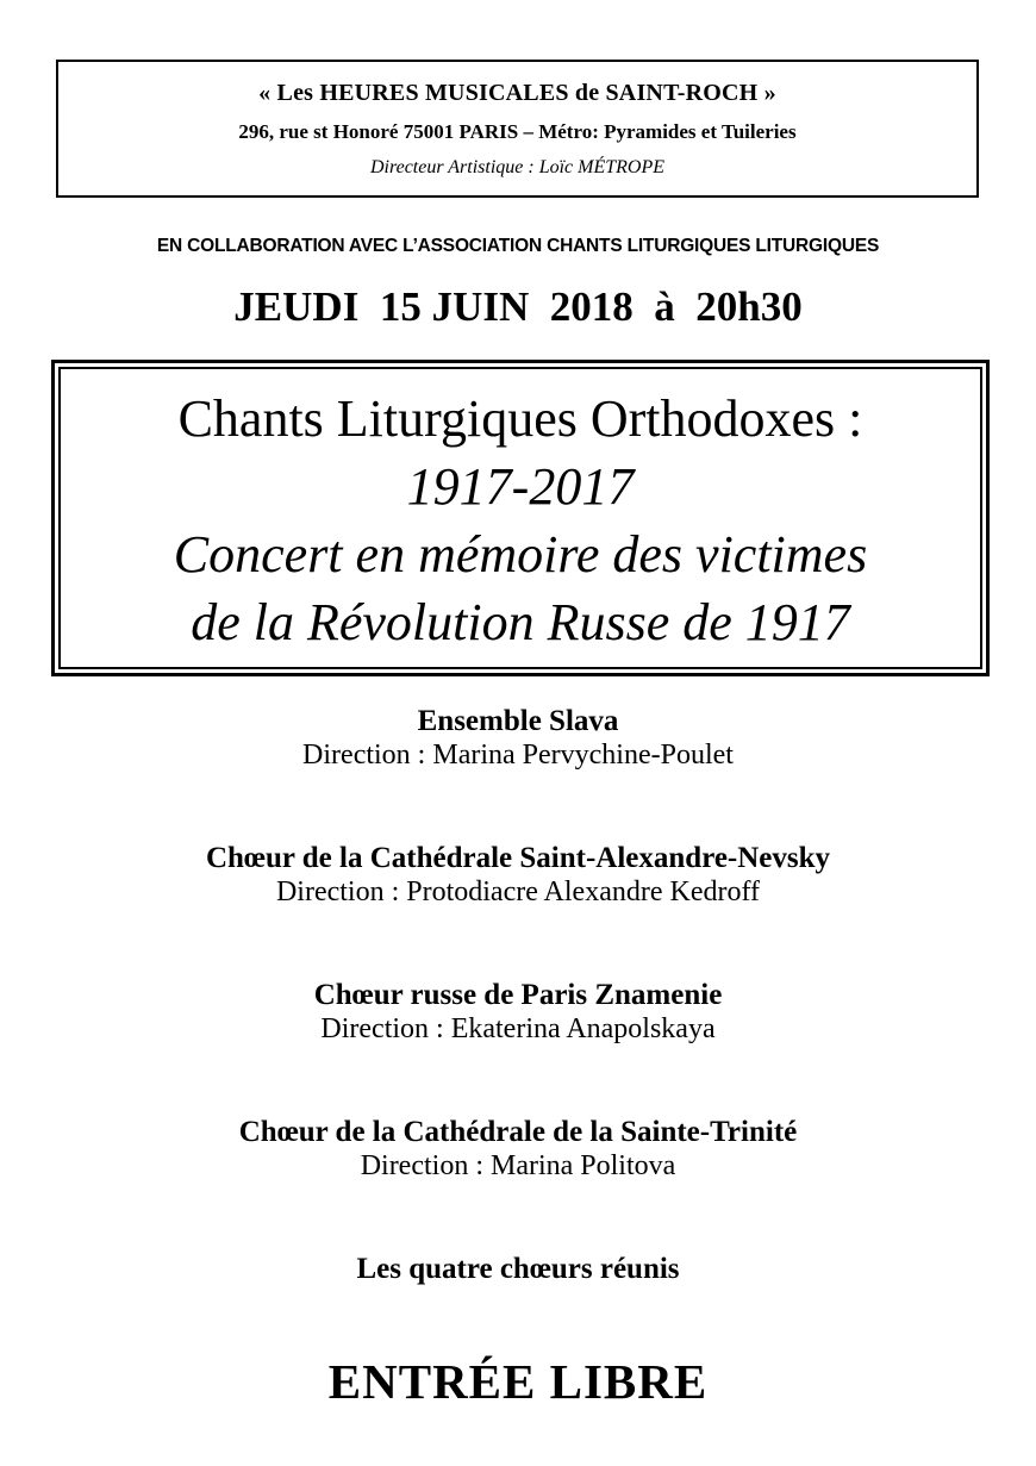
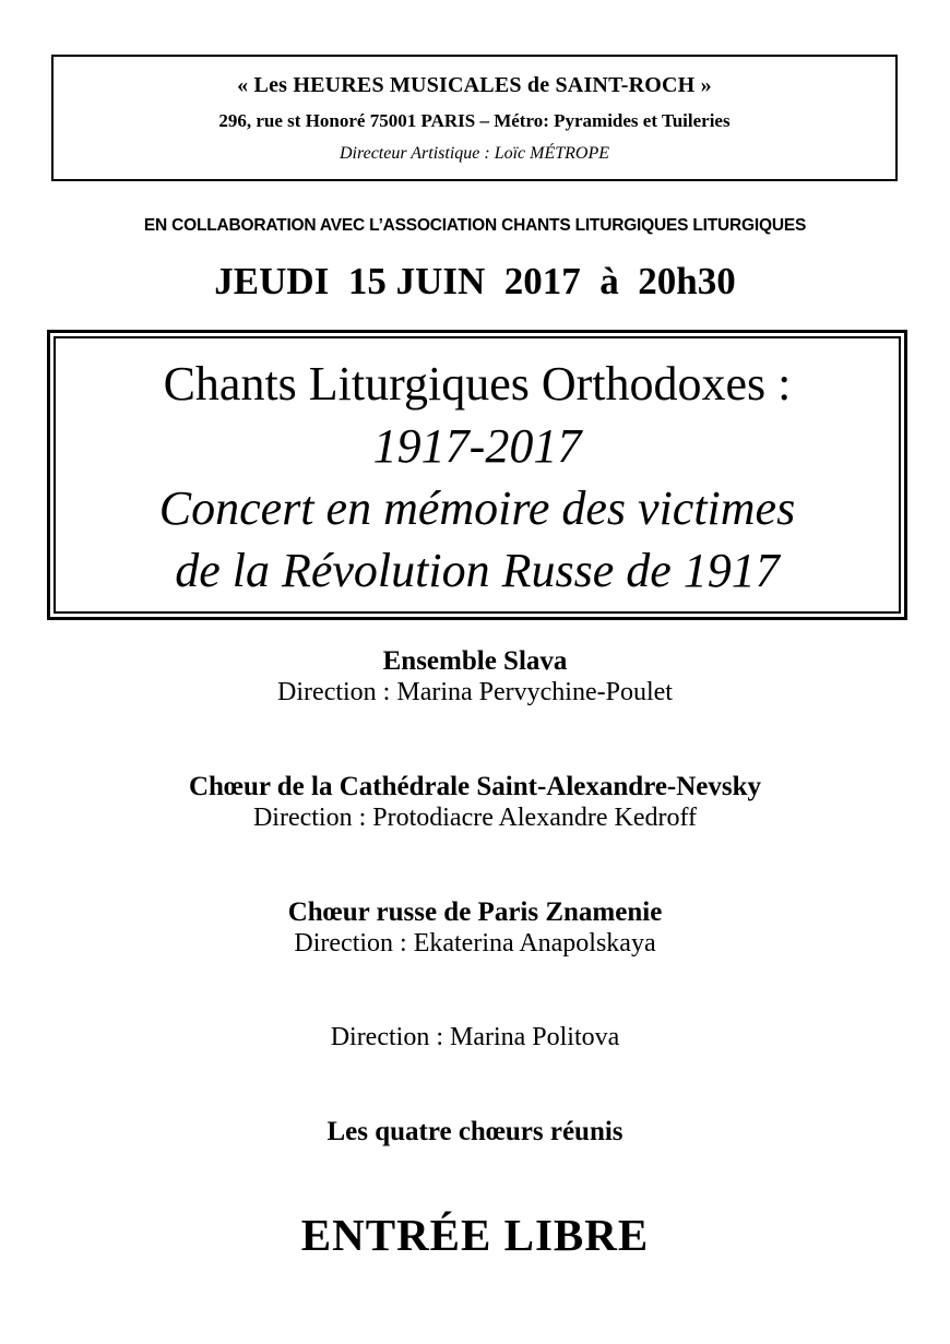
  « Les HEURES MUSICALES de SAINT-ROCH »
  296, rue st Honoré 75001 PARIS – Métro: Pyramides et Tuileries
  Directeur Artistique : Loïc MÉTROPE
  EN COLLABORATION AVEC L’ASSOCIATION CHANTS LITURGIQUES LITURGIQUES
- JEUDI 15 JUIN 2018 à 20h30
+ JEUDI 15 JUIN 2017 à 20h30
  Chants Liturgiques Orthodoxes :
  1917-2017
  Concert en mémoire des victimes
  de la Révolution Russe de 1917
  Ensemble Slava
  Direction : Marina Pervychine-Poulet
  Chœur de la Cathédrale Saint-Alexandre-Nevsky
  Direction : Protodiacre Alexandre Kedroff
  Chœur russe de Paris Znamenie
  Direction : Ekaterina Anapolskaya
- Chœur de la Cathédrale de la Sainte-Trinité
  Direction : Marina Politova
  Les quatre chœurs réunis
  ENTRÉE LIBRE
